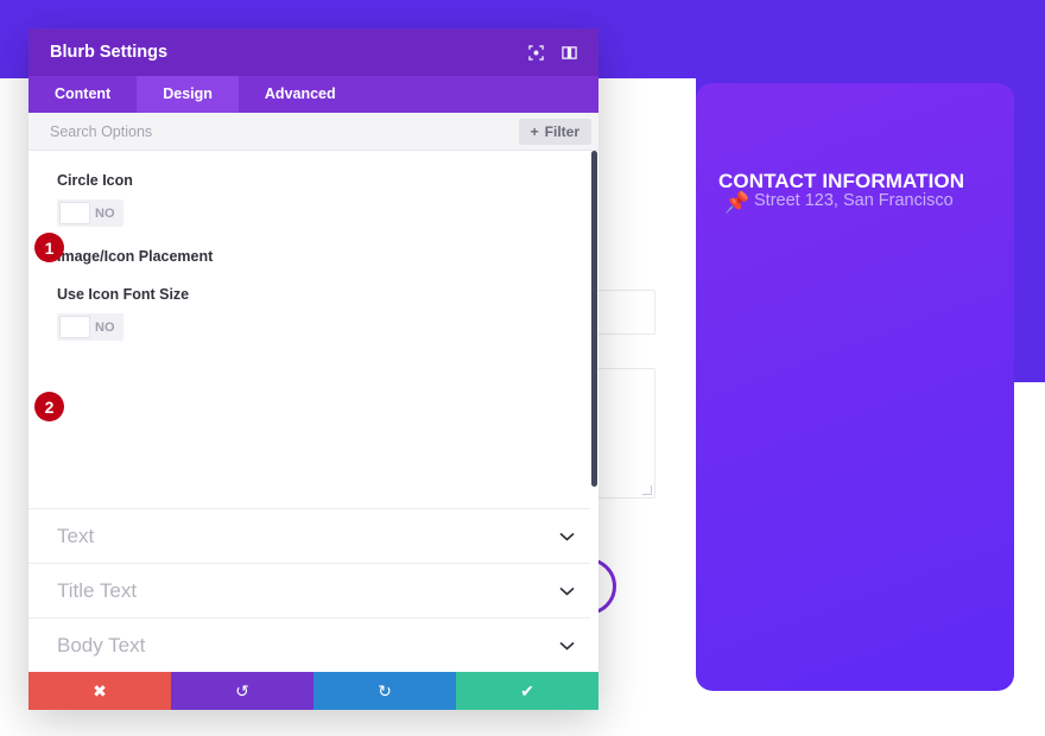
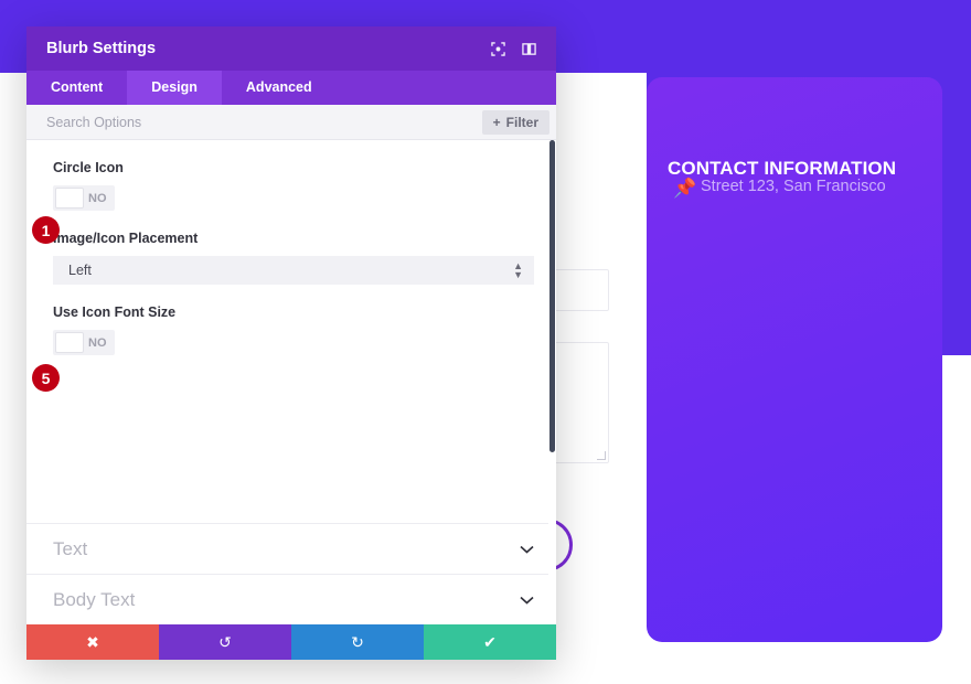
  CONTACT INFORMATION
  📌
  Street 123, San Francisco
  Blurb Settings
  Content
  Design
  Advanced
  Search Options
  +
  Filter
  Circle Icon
  NO
  mage/Icon Placement
+ Left
+ ▲
+ ▼
  Use Icon Font Size
  NO
  Text
- Title Text
  Body Text
  ✖
  ↺
  ↻
  ✔
  1
- 2
+ 5
